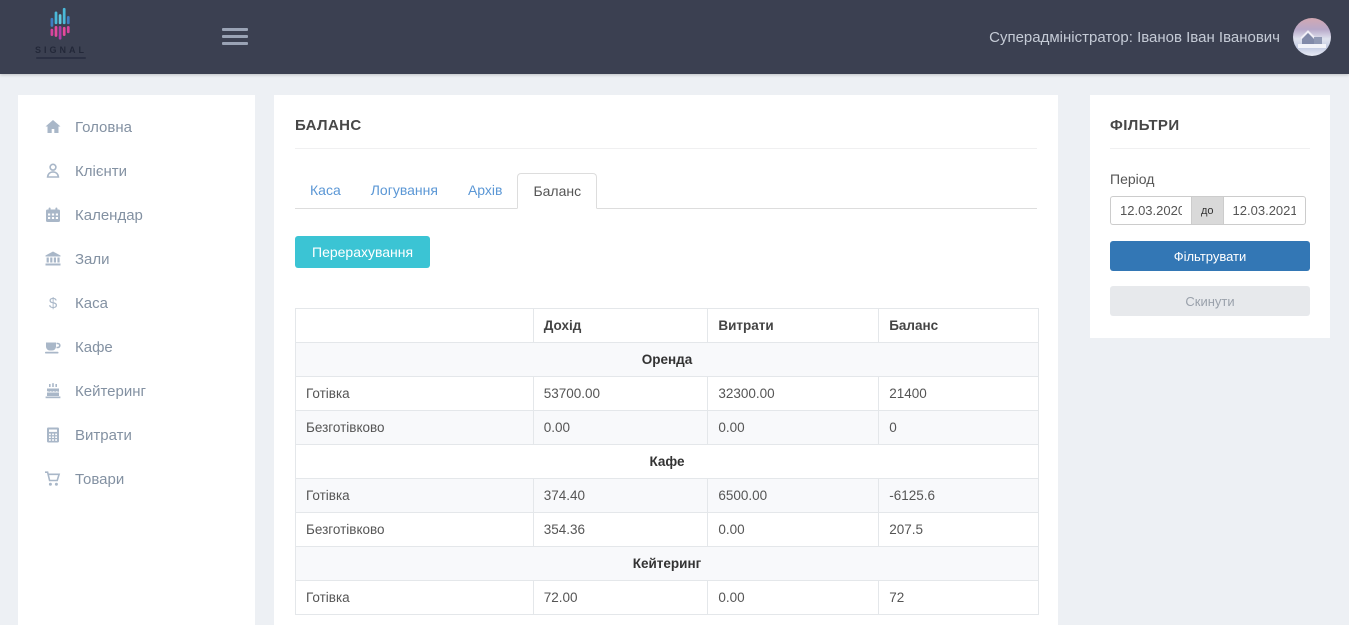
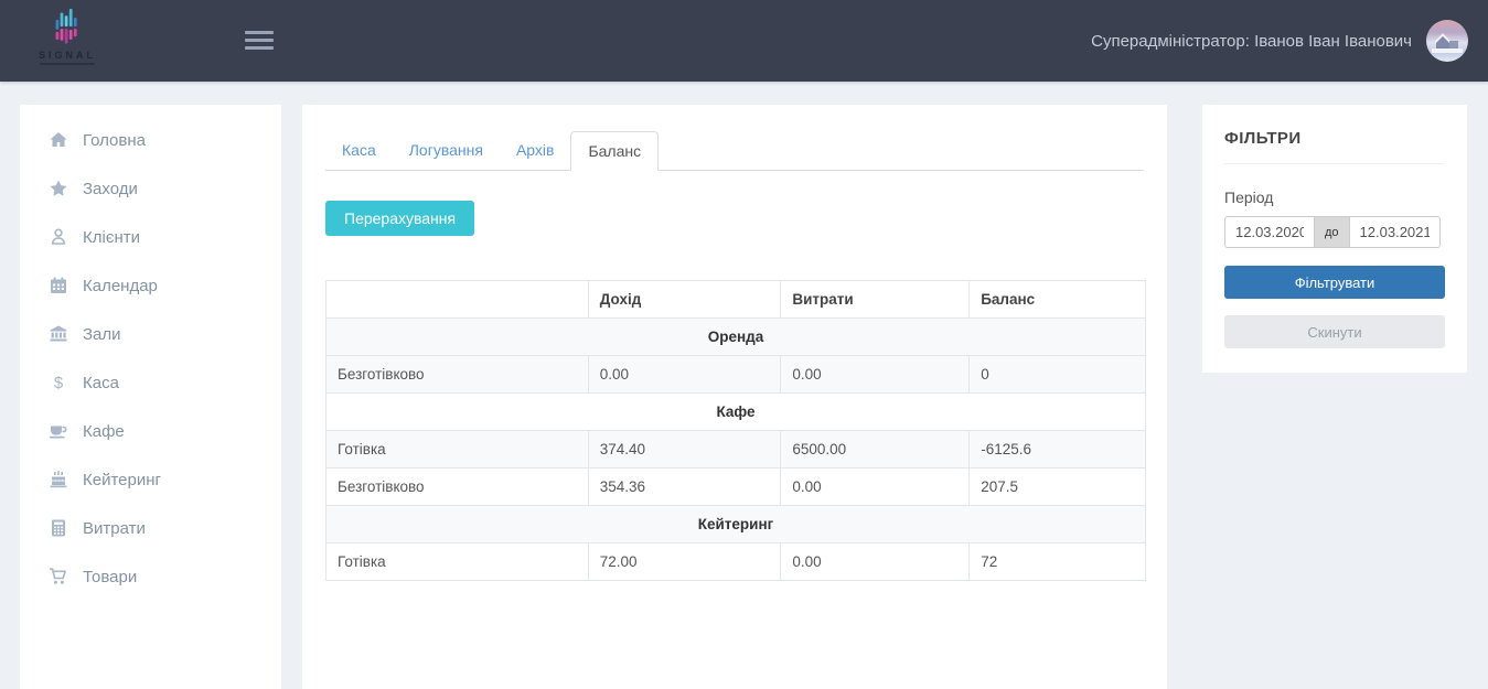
  SIGNAL
  Суперадміністратор: Іванов Іван Іванович
  Головна
+ Заходи
  Клієнти
  Календар
  Зали
  $
  Каса
  Кафе
  Кейтеринг
  Витрати
  Товари
- БАЛАНС
  Каса
  Логування
  Архів
  Баланс
  Перерахування
  	Дохід	Витрати	Баланс
  Оренда
- Готівка	53700.00	32300.00	21400
  Безготівково	0.00	0.00	0
  Кафе
  Готівка	374.40	6500.00	-6125.6
  Безготівково	354.36	0.00	207.5
  Кейтеринг
  Готівка	72.00	0.00	72
  ФІЛЬТРИ
  Період
  12.03.2020
  до
  12.03.2021
  Фільтрувати Скинути
